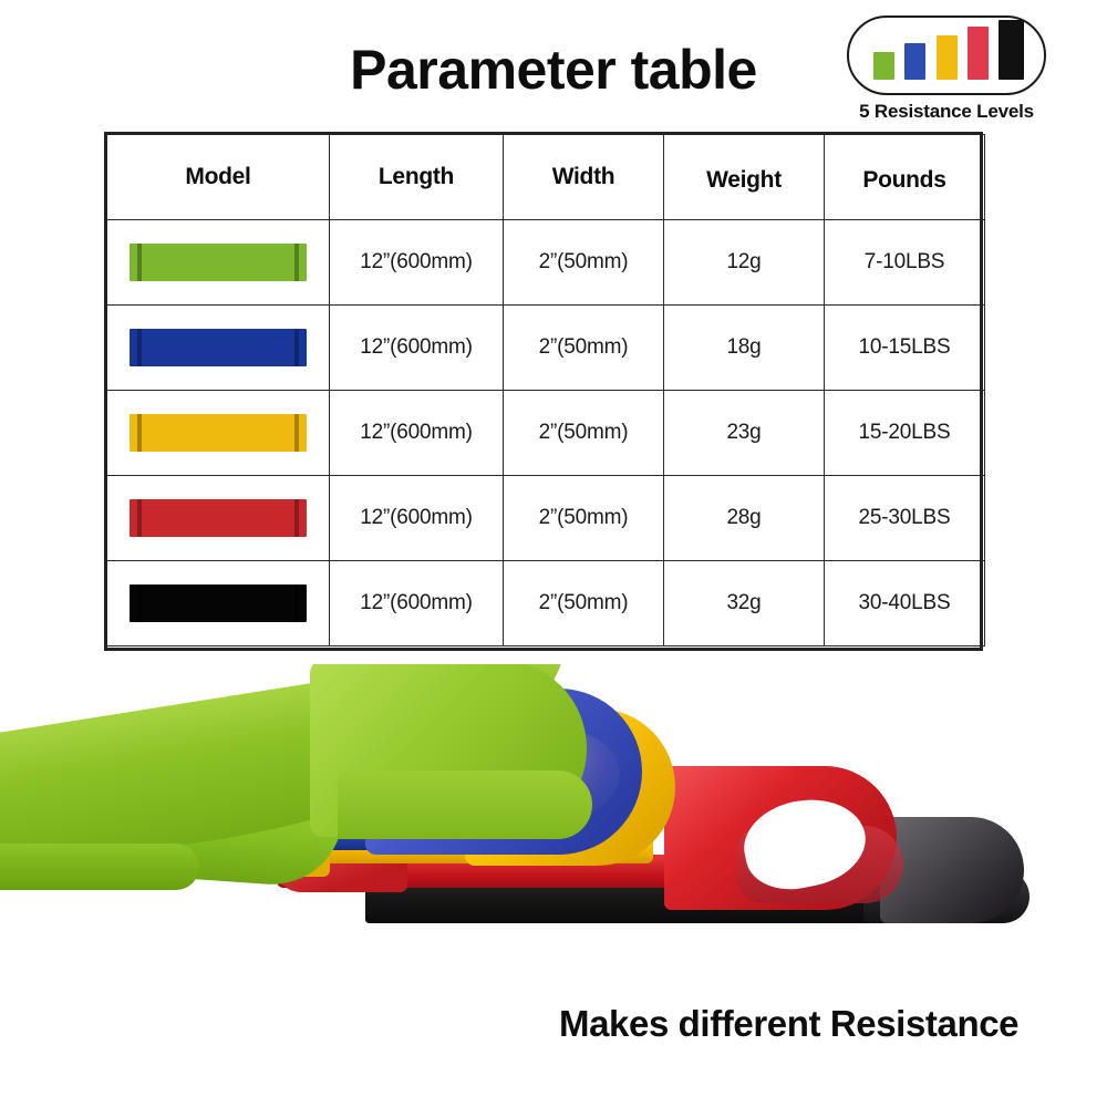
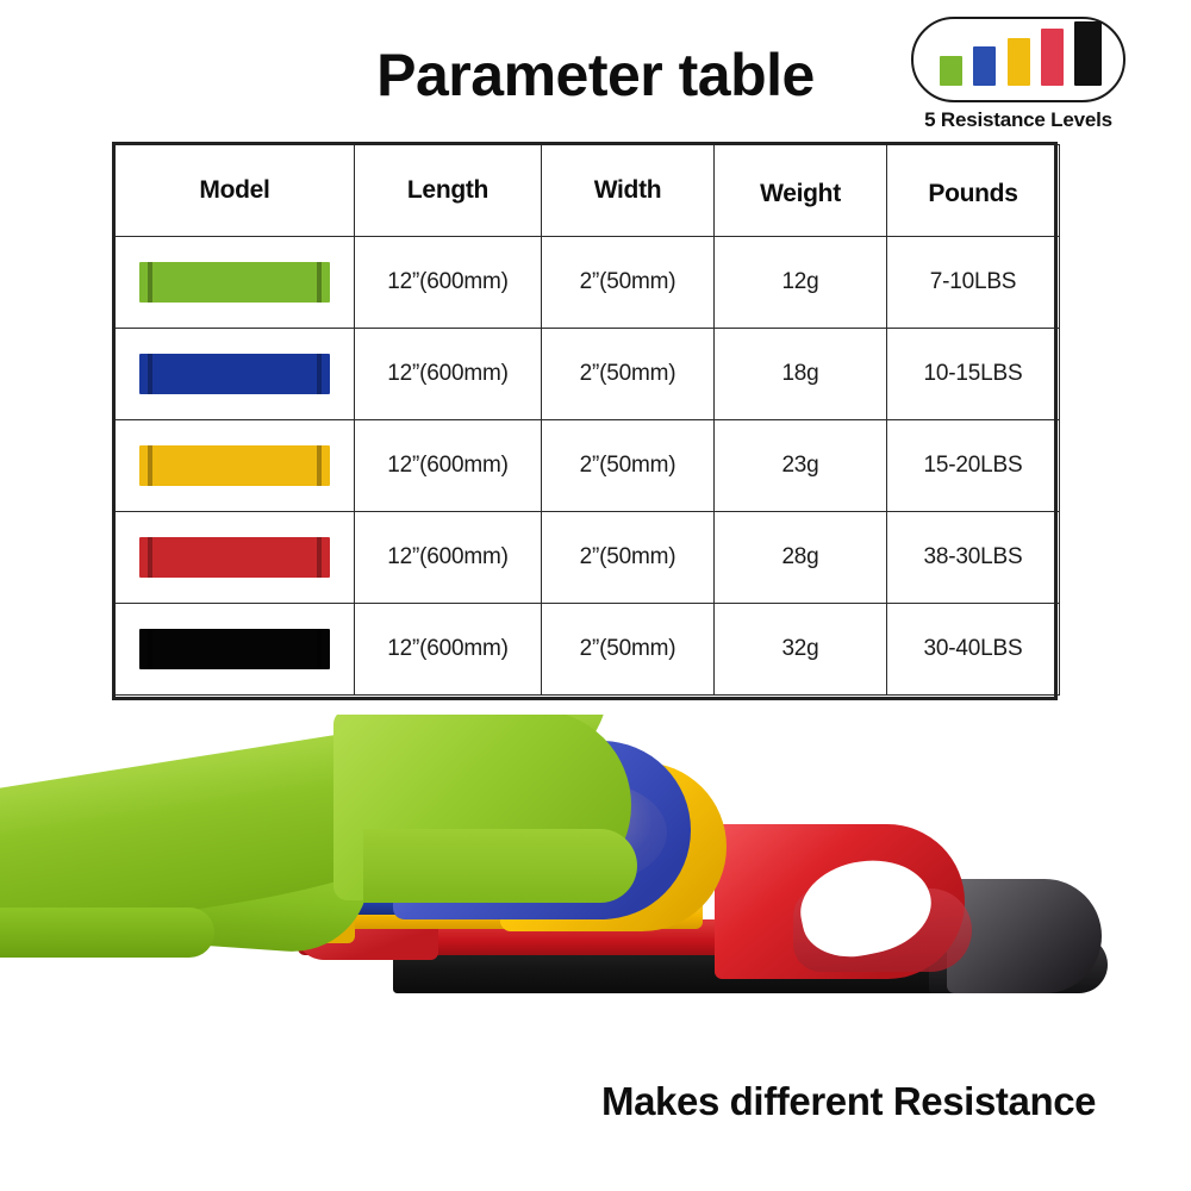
  Parameter table
  5 Resistance Levels
  Model	Length	Width	Weight	Pounds
  	12”(600mm)	2”(50mm)	12g	7-10LBS
  	12”(600mm)	2”(50mm)	18g	10-15LBS
  	12”(600mm)	2”(50mm)	23g	15-20LBS
- 	12”(600mm)	2”(50mm)	28g	25-30LBS
+ 	12”(600mm)	2”(50mm)	28g	38-30LBS
  	12”(600mm)	2”(50mm)	32g	30-40LBS
  Makes different Resistance
